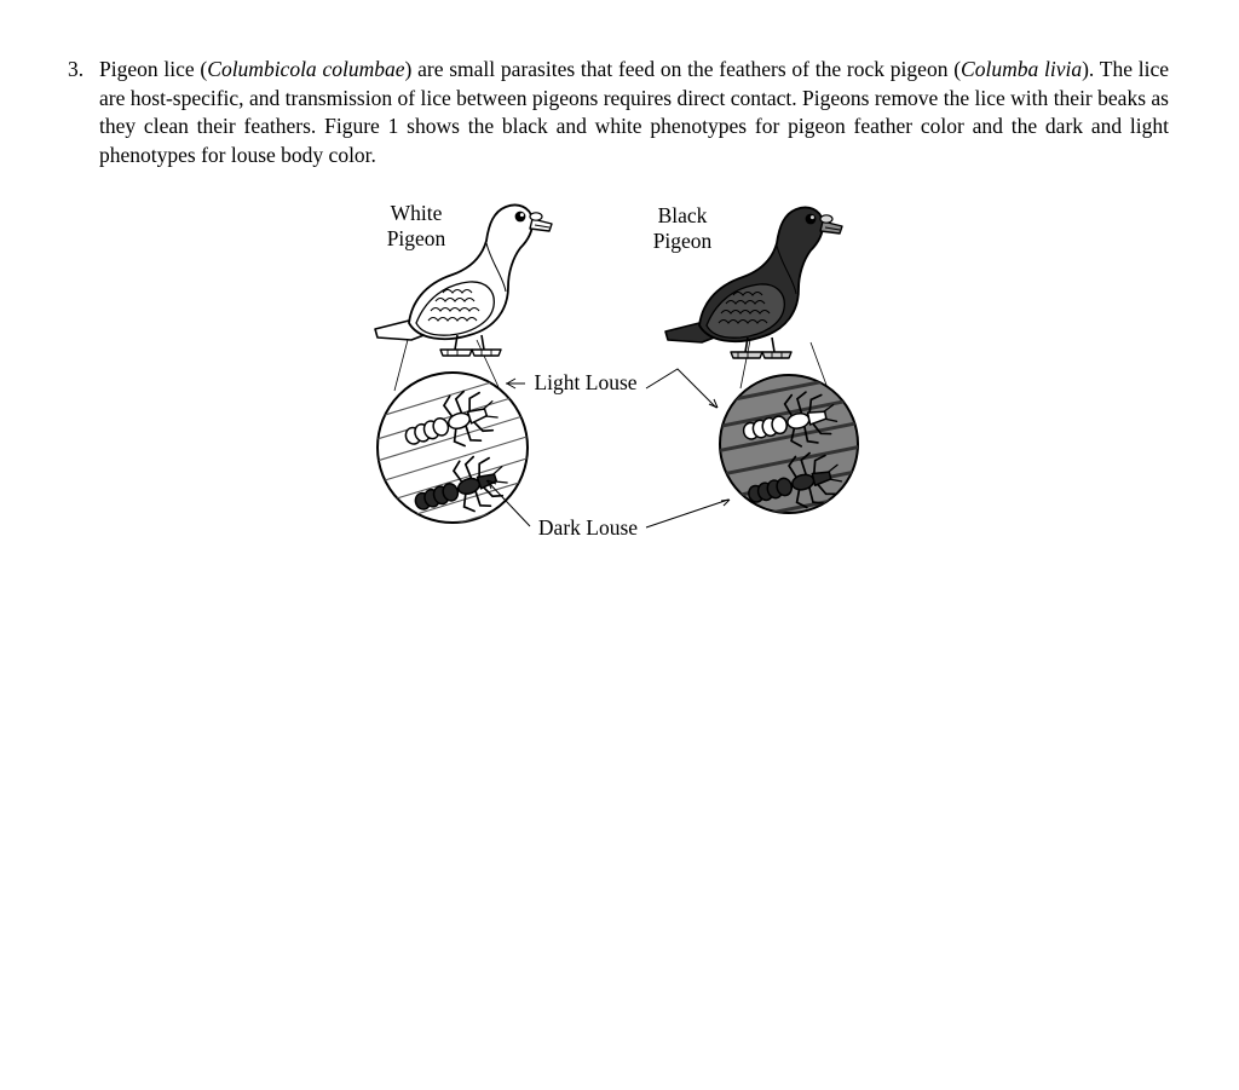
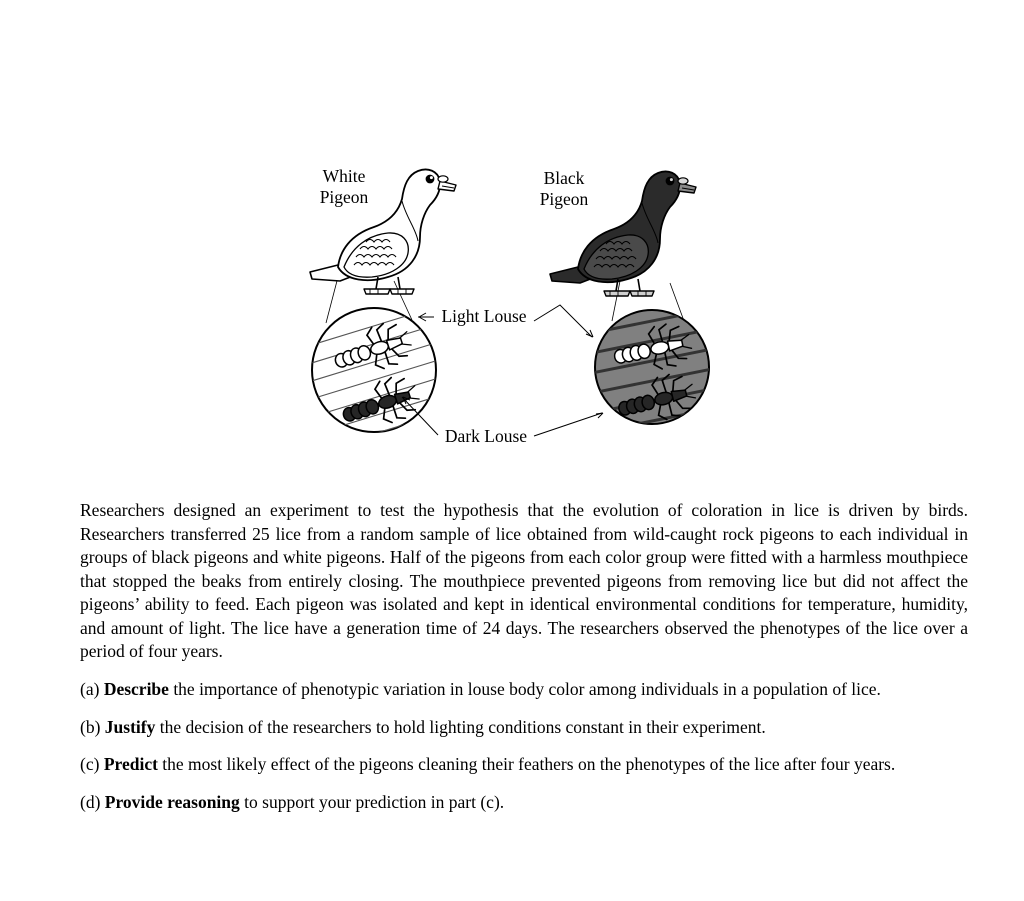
- 3.
- Pigeon lice (Columbicola columbae) are small parasites that feed on the feathers of the rock pigeon (Columba livia). The lice are host-specific, and transmission of lice between pigeons requires direct contact. Pigeons remove the lice with their beaks as they clean their feathers. Figure 1 shows the black and white phenotypes for pigeon feather color and the dark and light phenotypes for louse body color.
  White
  Pigeon
  Black
  Pigeon
  Light Louse
  Dark Louse
+ Researchers designed an experiment to test the hypothesis that the evolution of coloration in lice is driven by birds. Researchers transferred 25 lice from a random sample of lice obtained from wild-caught rock pigeons to each individual in groups of black pigeons and white pigeons. Half of the pigeons from each color group were fitted with a harmless mouthpiece that stopped the beaks from entirely closing. The mouthpiece prevented pigeons from removing lice but did not affect the pigeons’ ability to feed. Each pigeon was isolated and kept in identical environmental conditions for temperature, humidity, and amount of light. The lice have a generation time of 24 days. The researchers observed the phenotypes of the lice over a period of four years.
+ (a) Describe the importance of phenotypic variation in louse body color among individuals in a population of lice.
+ (b) Justify the decision of the researchers to hold lighting conditions constant in their experiment.
+ (c) Predict the most likely effect of the pigeons cleaning their feathers on the phenotypes of the lice after four years.
+ (d) Provide reasoning to support your prediction in part (c).
